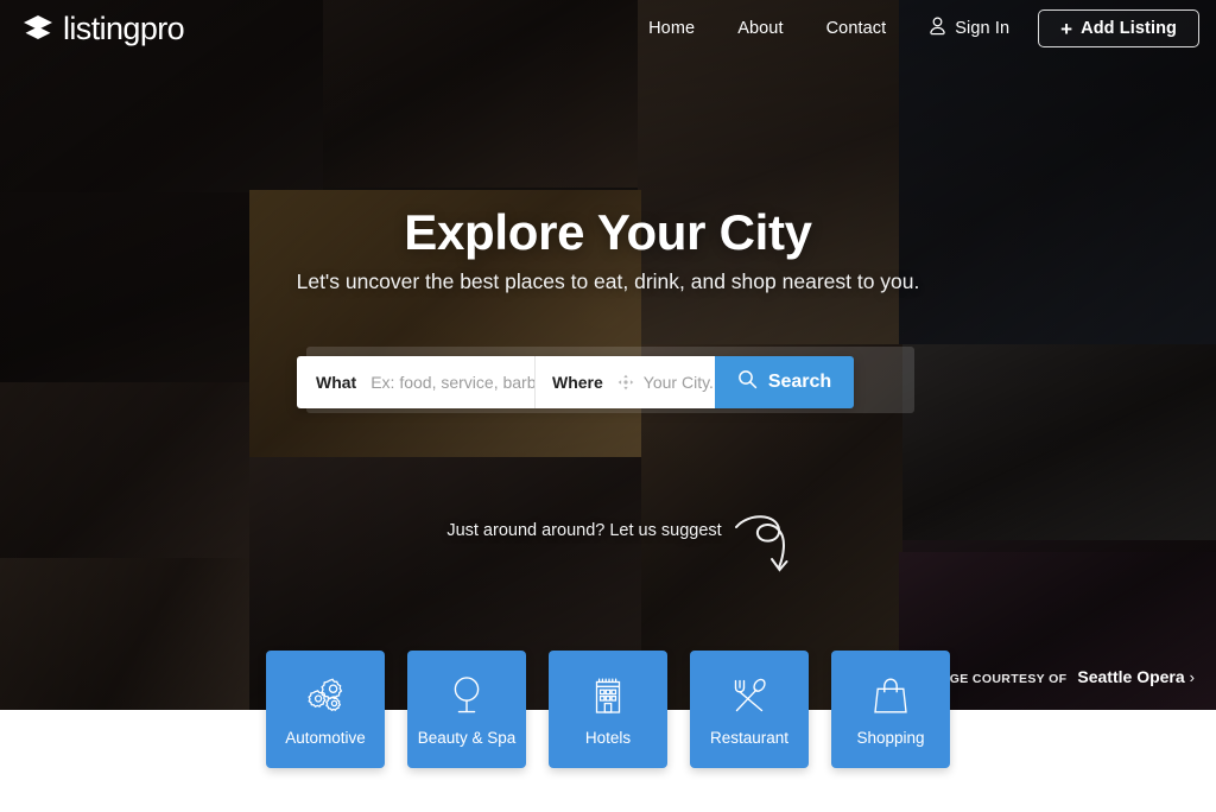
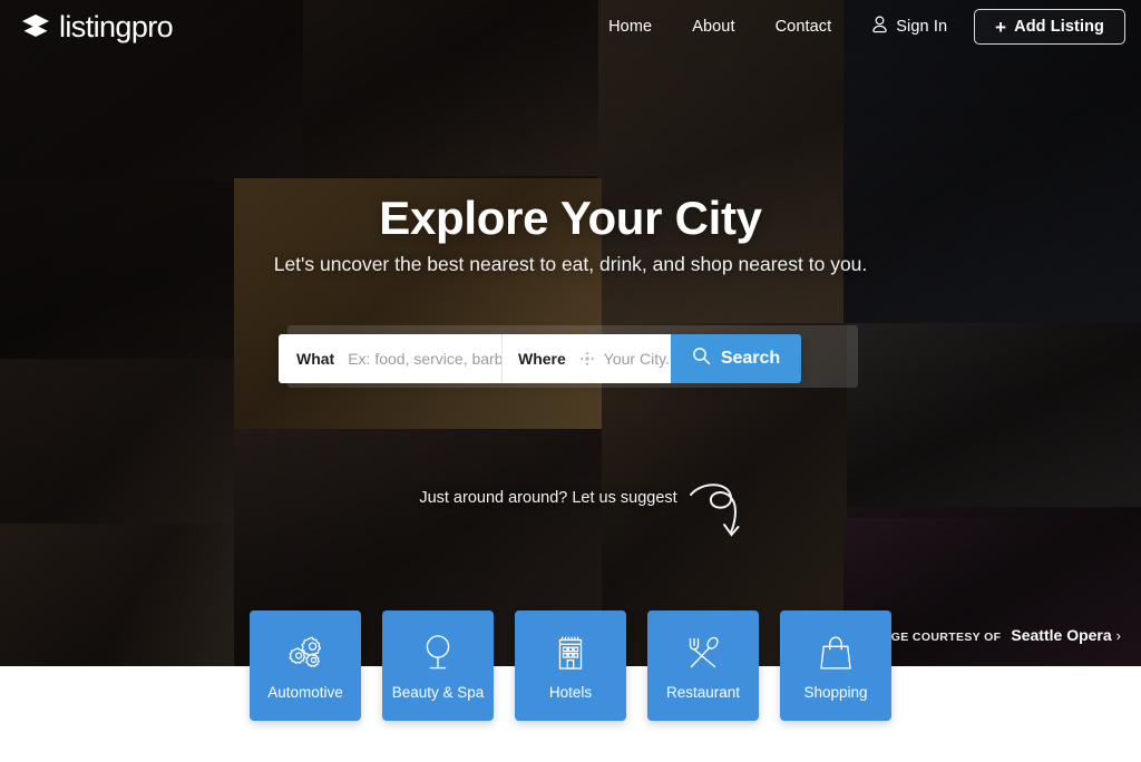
  listingpro
  Home
  About
  Contact
  Sign In
  +
  Add Listing
  Explore Your City
- Let's uncover the best places to eat, drink, and shop nearest to you.
+ Let's uncover the best nearest to eat, drink, and shop nearest to you.
  What
  Ex: food, service, barb
  Where
  Your City.
  Search
  Just around around? Let us suggest
  GE COURTESY OF
  Seattle Opera
  ›
  Automotive
  Beauty & Spa
  Hotels
  Restaurant
  Shopping
